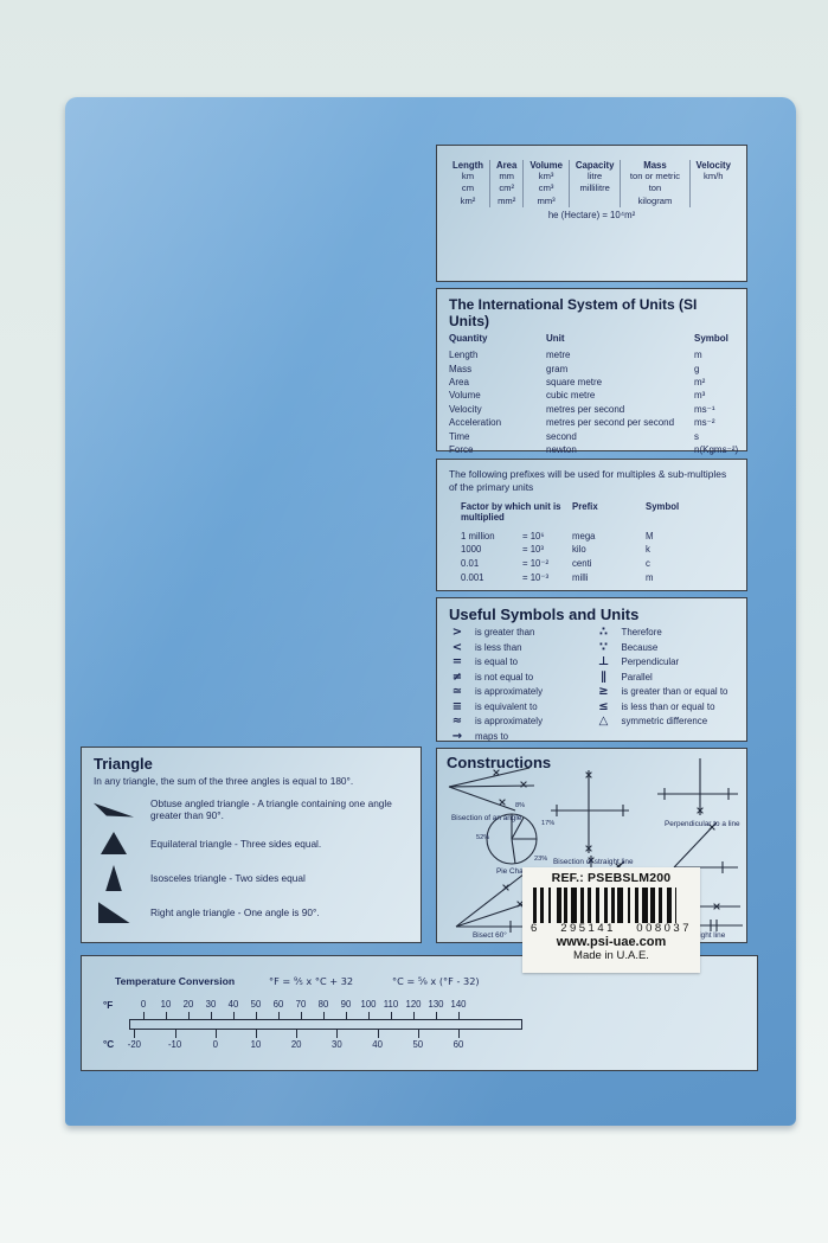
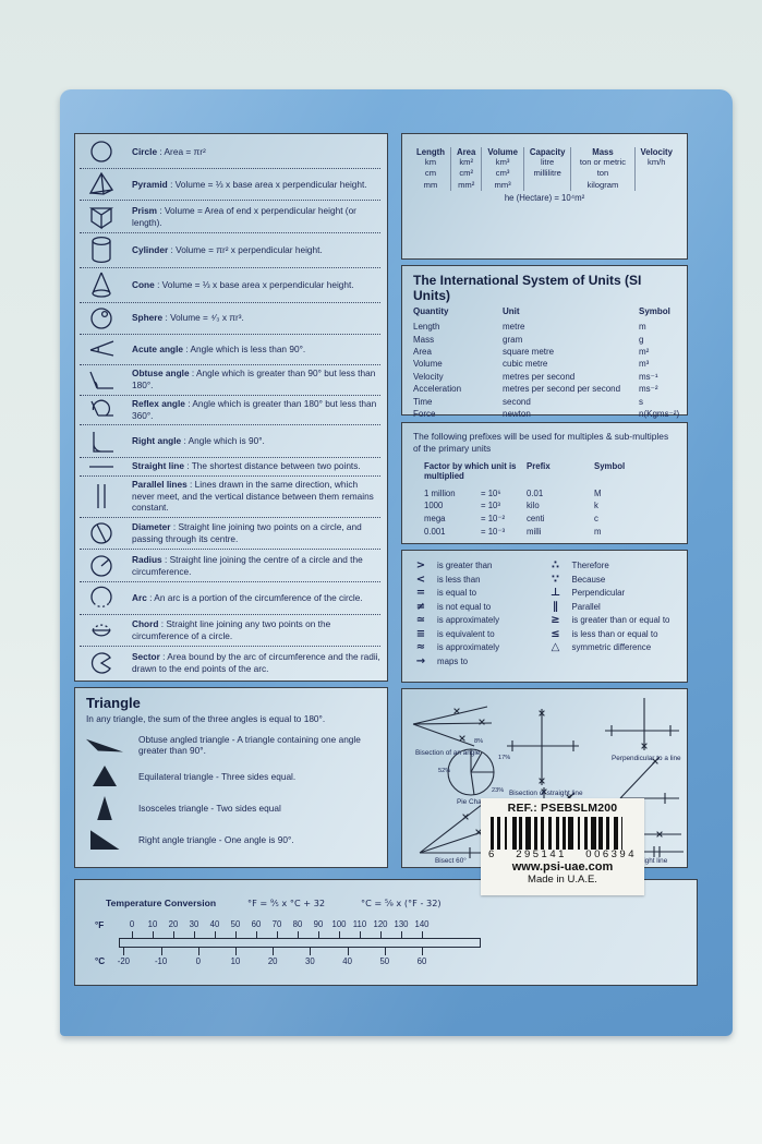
+ Circle : Area = πr²
+ Pyramid : Volume = ⅓ x base area x perpendicular height.
+ Prism : Volume = Area of end x perpendicular height (or length).
+ Cylinder : Volume = πr² x perpendicular height.
+ Cone : Volume = ⅓ x base area x perpendicular height.
+ Sphere : Volume = ⁴⁄₃ x πr³.
+ Acute angle : Angle which is less than 90°.
+ Obtuse angle : Angle which is greater than 90° but less than 180°.
+ Reflex angle : Angle which is greater than 180° but less than 360°.
+ Right angle : Angle which is 90°.
+ Straight line : The shortest distance between two points.
+ Parallel lines : Lines drawn in the same direction, which never meet, and the vertical distance between them remains constant.
+ Diameter : Straight line joining two points on a circle, and passing through its centre.
+ Radius : Straight line joining the centre of a circle and the circumference.
+ Arc : An arc is a portion of the circumference of the circle.
+ Chord : Straight line joining any two points on the circumference of a circle.
+ Sector : Area bound by the arc of circumference and the radii, drawn to the end points of the arc.
  Triangle
  In any triangle, the sum of the three angles is equal to 180°.
  Obtuse angled triangle - A triangle containing one angle greater than 90°.
  Equilateral triangle - Three sides equal.
  Isosceles triangle - Two sides equal
  Right angle triangle - One angle is 90°.
  Length
  km
  cm
- km²
+ mm
  Area
- mm
+ km²
  cm²
  mm²
  Volume
  km³
  cm³
  mm³
  Capacity
  litre
  millilitre
  Mass
  ton or metric ton
  kilogram
  Velocity
  km/h
  he (Hectare) = 10⁴m²
  The International System of Units (SI Units)
  Quantity
  Unit
  Symbol
  Length
  metre
  m
  Mass
  gram
  g
  Area
  square metre
  m²
  Volume
  cubic metre
  m³
  Velocity
  metres per second
  ms⁻¹
  Acceleration
  metres per second per second
  ms⁻²
  Time
  second
  s
  Force
  newton
  n(Kgms⁻²)
  The following prefixes will be used for multiples & sub-multiples of the primary units
  Factor by which unit is multiplied
  Prefix
  Symbol
  1 million
  = 10⁶
- mega
+ 0.01
  M
  1000
  = 10³
  kilo
  k
- 0.01
+ mega
  = 10⁻²
  centi
  c
  0.001
  = 10⁻³
  milli
  m
- Useful Symbols and Units
  >
  is greater than
  <
  is less than
  =
  is equal to
  ≠
  is not equal to
  ≃
  is approximately
  ≡
  is equivalent to
  ≈
  is approximately
  →
  maps to
  ∴
  Therefore
  ∵
  Because
  ⊥
  Perpendicular
  ∥
  Parallel
  ≥
  is greater than or equal to
  ≤
  is less than or equal to
  △
  symmetric difference
- Constructions
  Temperature Conversion
  °F = ⁹⁄₅ x °C + 32
  °C = ⁵⁄₉ x (°F - 32)
  °F
  °C
  0
  10
  20
  30
  40
  50
  60
  70
  80
  90
  100
  110
  120
  130
  140
  -20
  -10
  0
  10
  20
  30
  40
  50
  60
  REF.: PSEBSLM200
  6
  295141
- 008037
+ 006394
  www.psi-uae.com
  Made in U.A.E.
